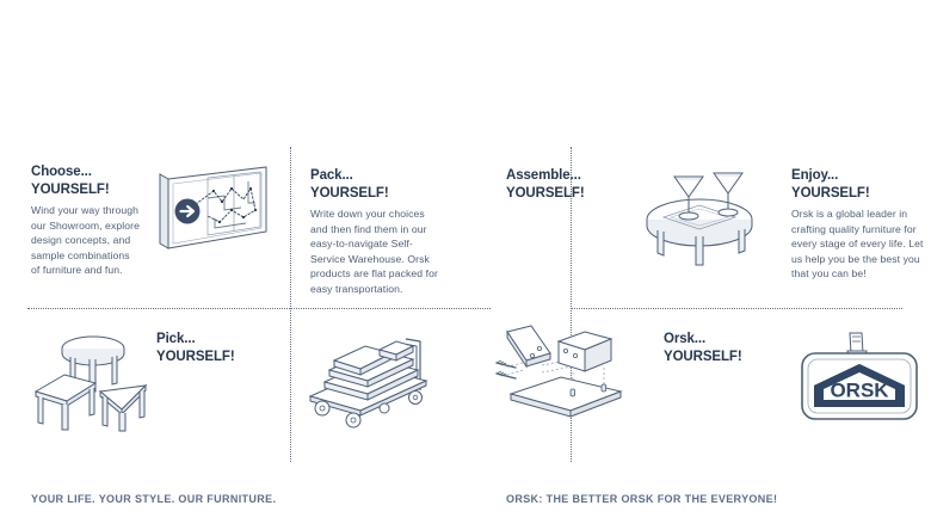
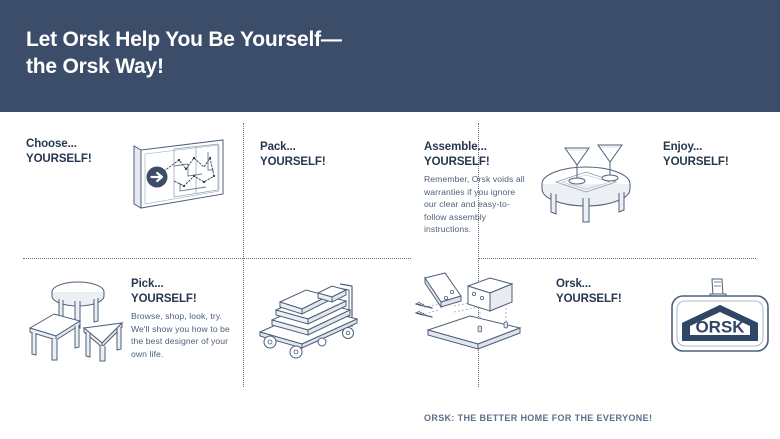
+ Let Orsk Help You Be Yourself—
+ the Orsk Way!
  Choose...
  YOURSELF!
- Wind your way through our Showroom, explore design concepts, and sample combinations of furniture and fun.
  Pack...
  YOURSELF!
- Write down your choices and then find them in our easy-to-navigate Self-Service Warehouse. Orsk products are flat packed for easy transportation.
  Assemble...
  YOURSELF!
+ Remember, Orsk voids all warranties if you ignore our clear and easy-to-follow assembly instructions.
  Enjoy...
  YOURSELF!
- Orsk is a global leader in crafting quality furniture for every stage of every life. Let us help you be the best you that you can be!
  Pick...
  YOURSELF!
+ Browse, shop, look, try. We'll show you how to be the best designer of your own life.
  Orsk...
  YOURSELF!
  ORSK
- YOUR LIFE. YOUR STYLE. OUR FURNITURE.
- ORSK: THE BETTER ORSK FOR THE EVERYONE!
+ ORSK: THE BETTER HOME FOR THE EVERYONE!
